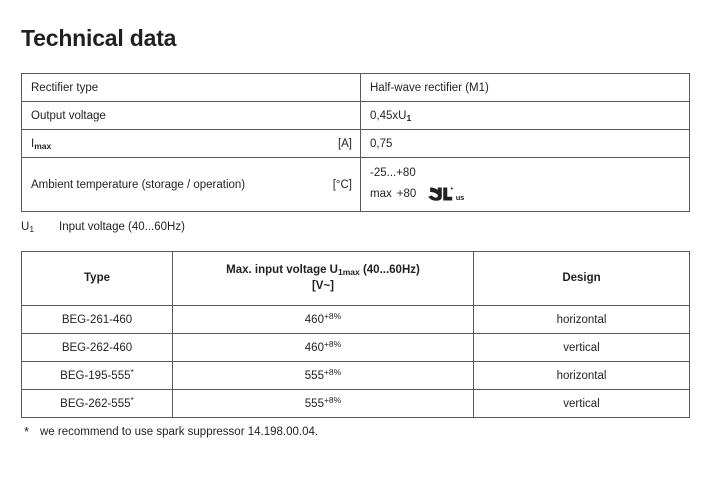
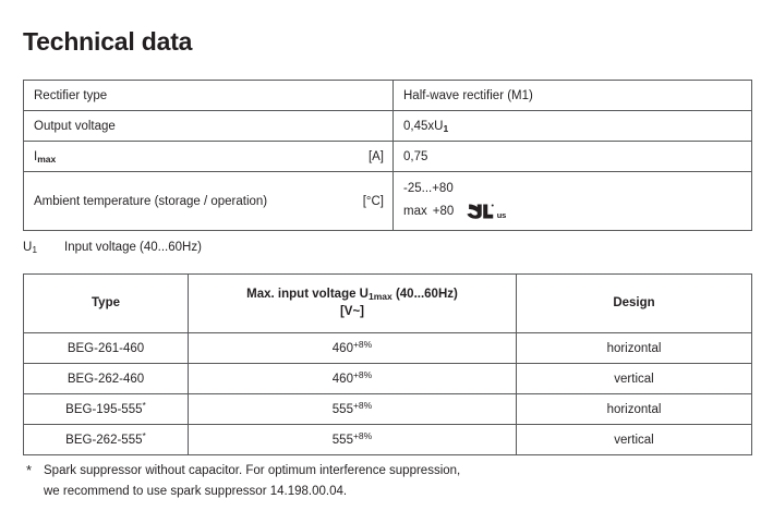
  Technical data
  Rectifier type	Half-wave rectifier (M1)
  Output voltage	0,45xU1
  Imax [A]	0,75
  Ambient temperature (storage / operation) [°C]	-25...+80 max +80 us
  U1
  Input voltage (40...60Hz)
  Type	Max. input voltage U1max (40...60Hz) [V~]	Design
  BEG-261-460	460+8%	horizontal
  BEG-262-460	460+8%	vertical
  BEG-195-555*	555+8%	horizontal
  BEG-262-555*	555+8%	vertical
  *
+ Spark suppressor without capacitor. For optimum interference suppression,
  we recommend to use spark suppressor 14.198.00.04.
